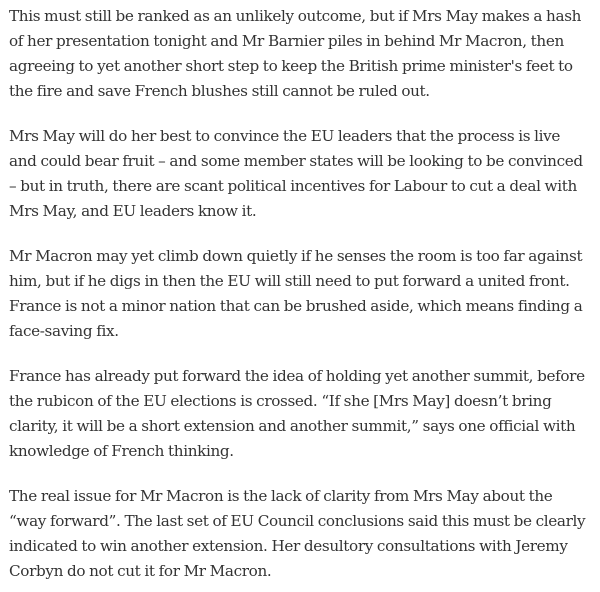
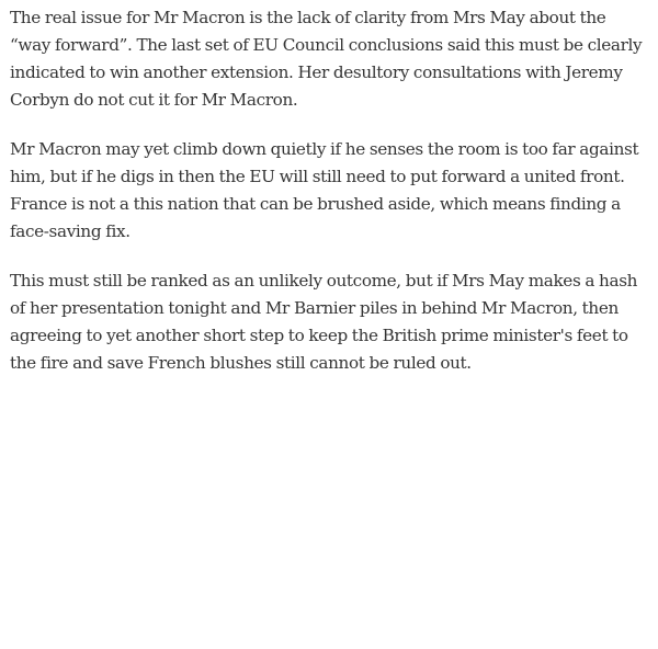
- This must still be ranked as an unlikely outcome, but if Mrs May makes a hash of her presentation tonight and Mr Barnier piles in behind Mr Macron, then agreeing to yet another short step to keep the British prime minister's feet to the fire and save French blushes still cannot be ruled out.
+ The real issue for Mr Macron is the lack of clarity from Mrs May about the “way forward”. The last set of EU Council conclusions said this must be clearly indicated to win another extension. Her desultory consultations with Jeremy Corbyn do not cut it for Mr Macron.
- Mrs May will do her best to convince the EU leaders that the process is live and could bear fruit – and some member states will be looking to be convinced – but in truth, there are scant political incentives for Labour to cut a deal with Mrs May, and EU leaders know it.
- Mr Macron may yet climb down quietly if he senses the room is too far against him, but if he digs in then the EU will still need to put forward a united front. France is not a minor nation that can be brushed aside, which means finding a face-saving fix.
+ Mr Macron may yet climb down quietly if he senses the room is too far against him, but if he digs in then the EU will still need to put forward a united front. France is not a this nation that can be brushed aside, which means finding a face-saving fix.
- France has already put forward the idea of holding yet another summit, before the rubicon of the EU elections is crossed. “If she [Mrs May] doesn’t bring clarity, it will be a short extension and another summit,” says one official with knowledge of French thinking.
- The real issue for Mr Macron is the lack of clarity from Mrs May about the “way forward”. The last set of EU Council conclusions said this must be clearly indicated to win another extension. Her desultory consultations with Jeremy Corbyn do not cut it for Mr Macron.
+ This must still be ranked as an unlikely outcome, but if Mrs May makes a hash of her presentation tonight and Mr Barnier piles in behind Mr Macron, then agreeing to yet another short step to keep the British prime minister's feet to the fire and save French blushes still cannot be ruled out.
